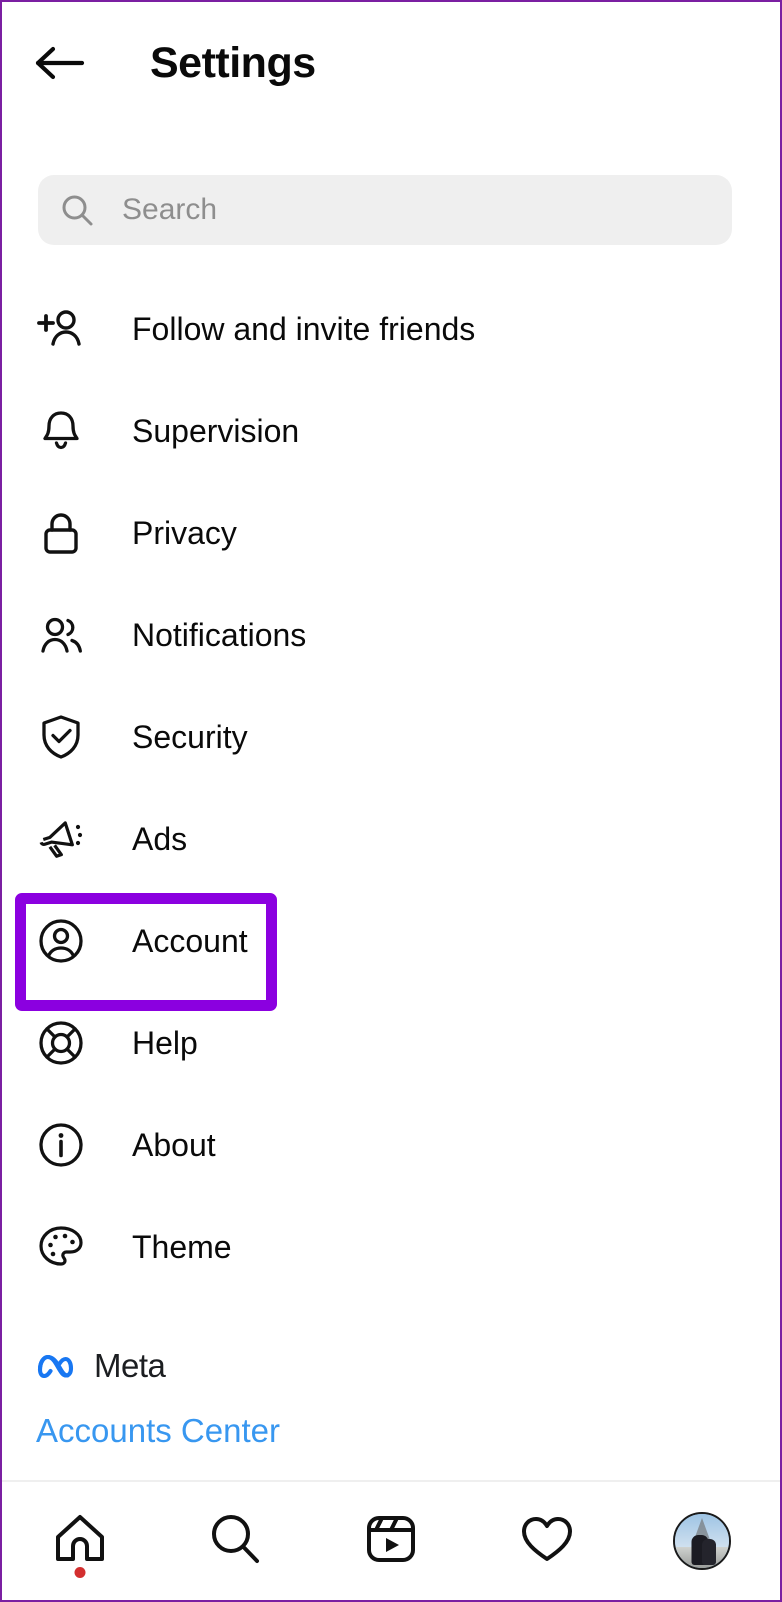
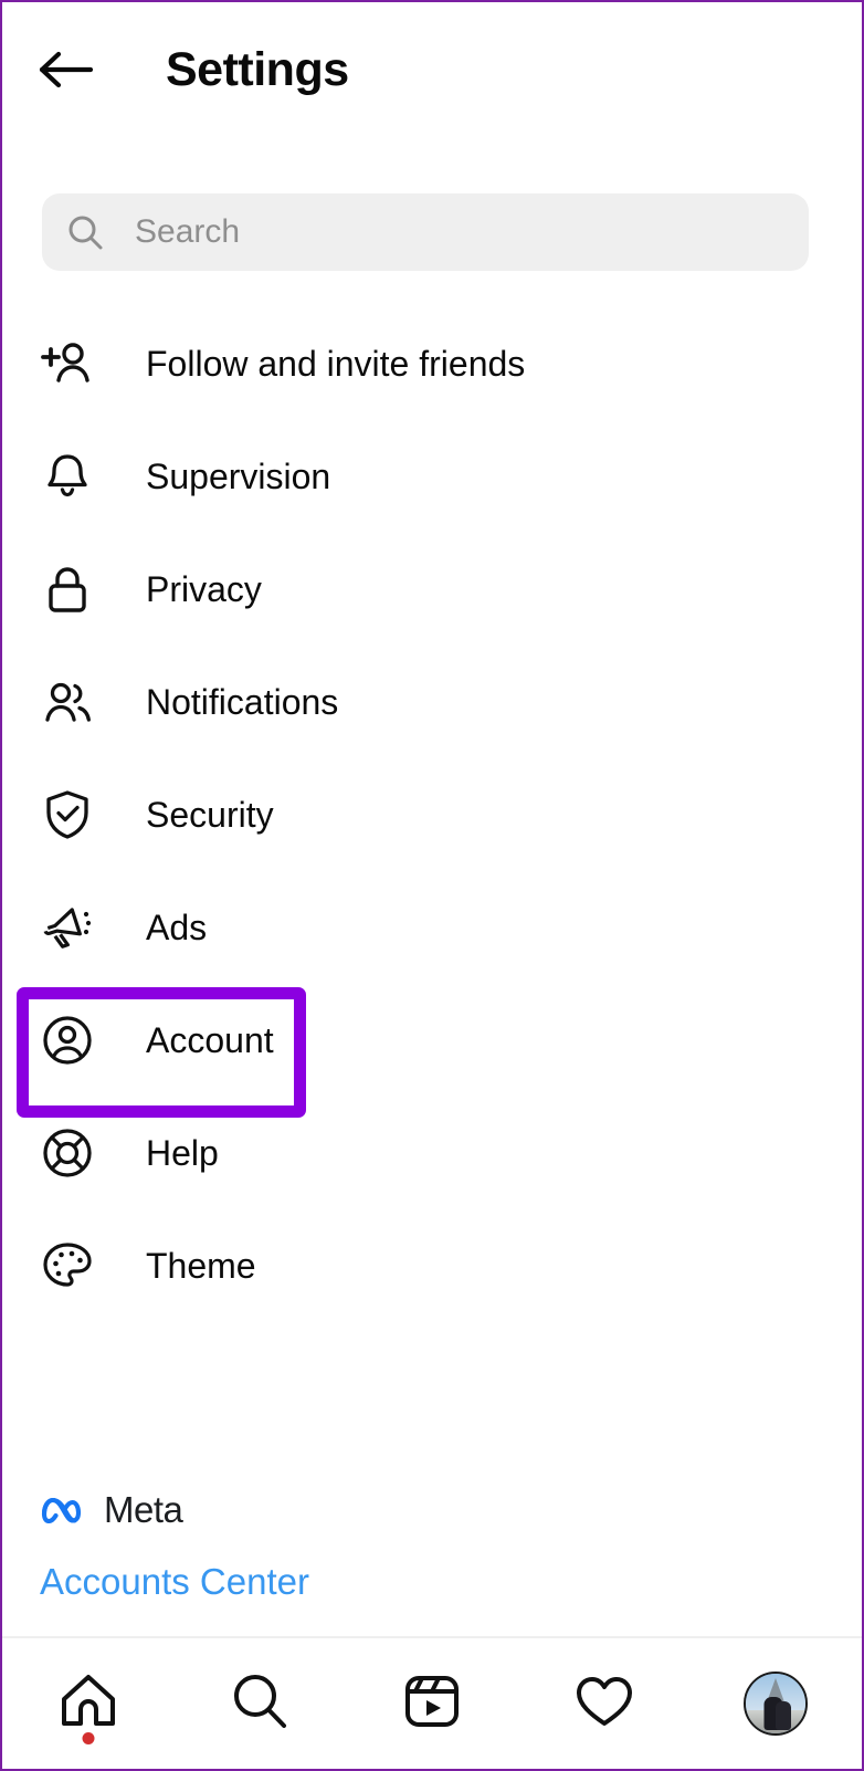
  Settings
  Search
  Follow and invite friends
  Supervision
  Privacy
  Notifications
  Security
  Ads
  Account
  Help
- About
  Theme
  Meta
  Accounts Center
